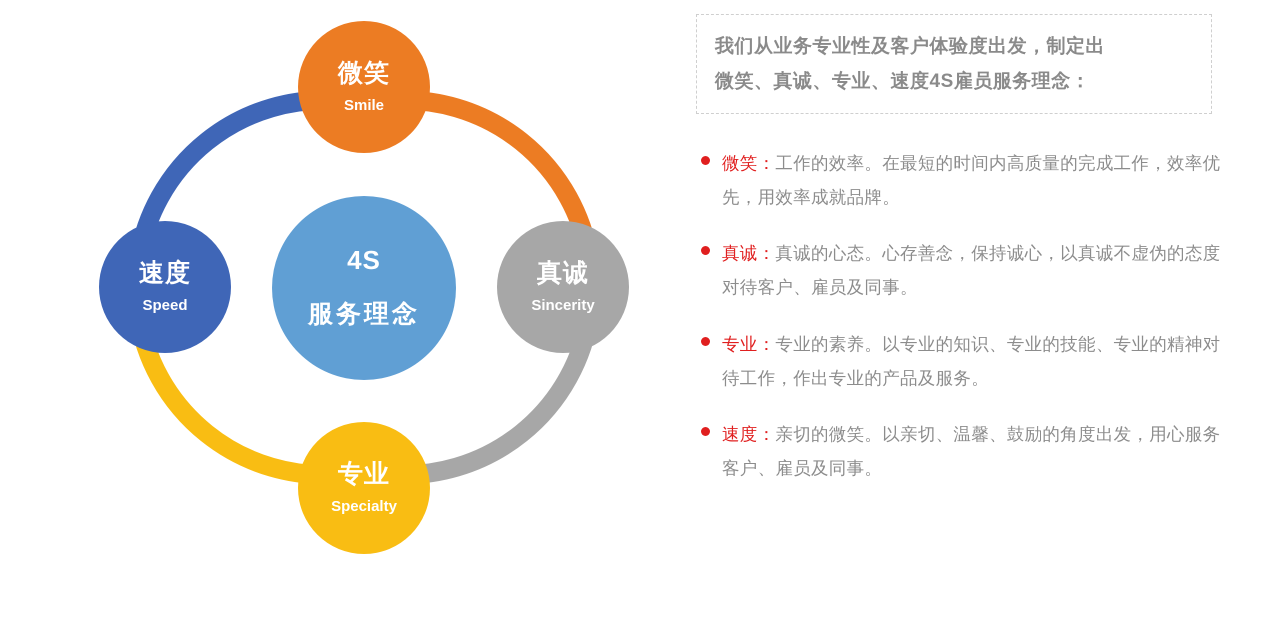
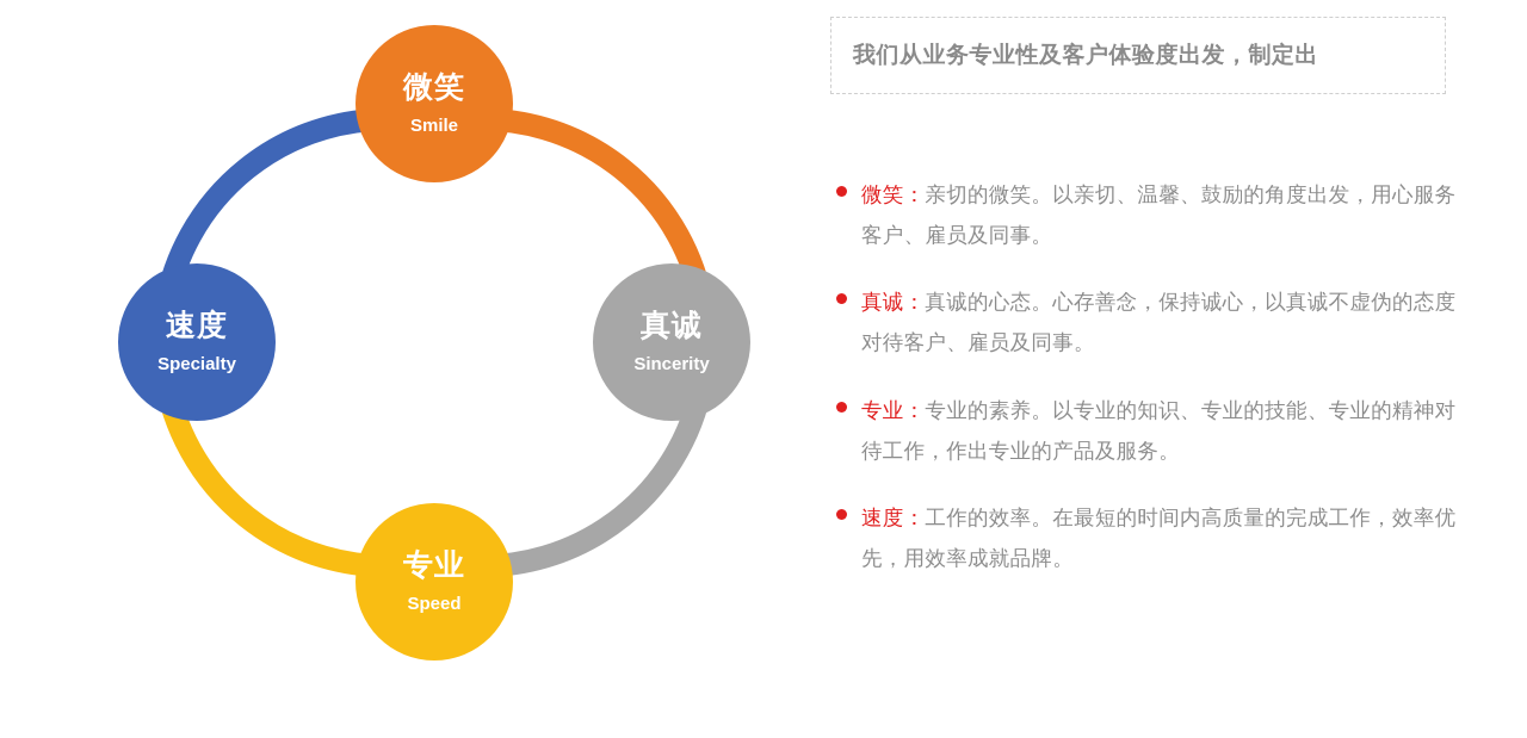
  微笑
  Smile
  真诚
  Sincerity
  专业
- Specialty
+ Speed
  速度
- Speed
+ Specialty
- 4S
- 服务理念
  我们从业务专业性及客户体验度出发，制定出
- 微笑、真诚、专业、速度4S雇员服务理念：
- 微笑：工作的效率。在最短的时间内高质量的完成工作，效率优先，用效率成就品牌。
+ 微笑：亲切的微笑。以亲切、温馨、鼓励的角度出发，用心服务客户、雇员及同事。
  真诚：真诚的心态。心存善念，保持诚心，以真诚不虚伪的态度对待客户、雇员及同事。
  专业：专业的素养。以专业的知识、专业的技能、专业的精神对待工作，作出专业的产品及服务。
- 速度：亲切的微笑。以亲切、温馨、鼓励的角度出发，用心服务客户、雇员及同事。
+ 速度：工作的效率。在最短的时间内高质量的完成工作，效率优先，用效率成就品牌。
